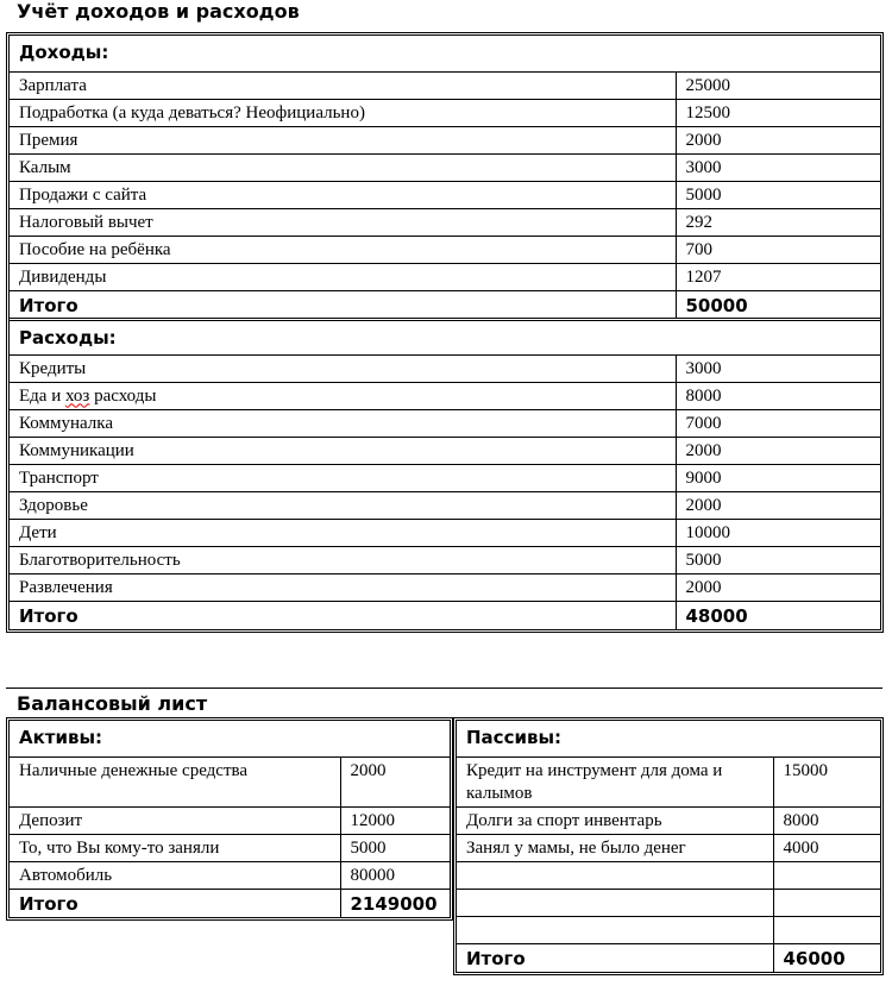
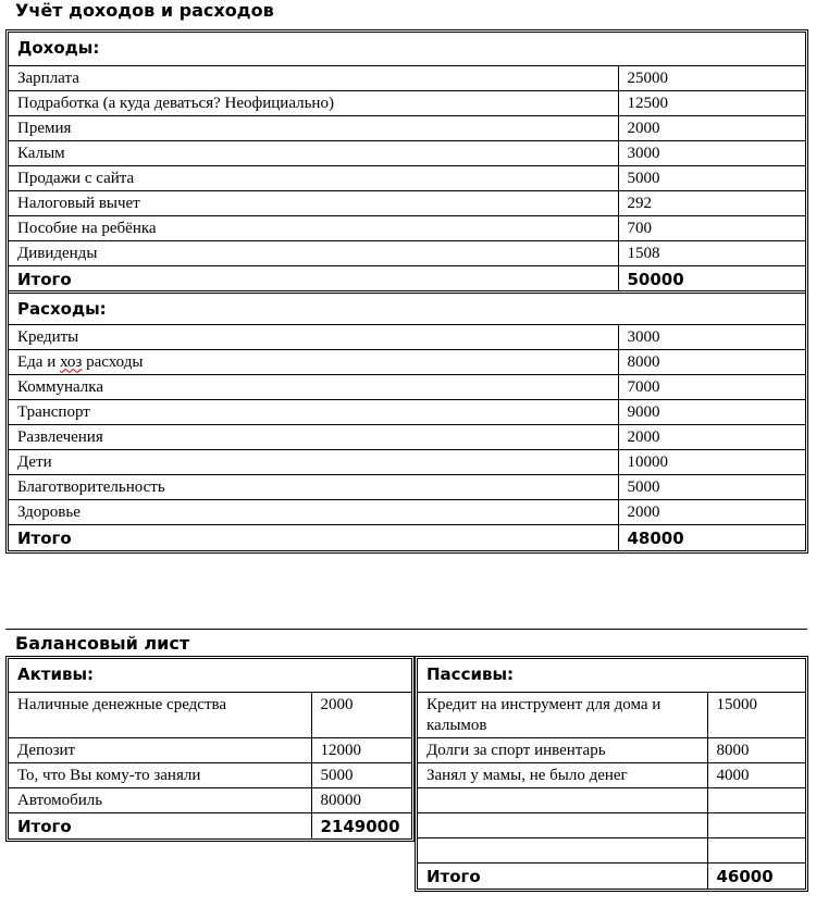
  Учёт доходов и расходов
  Доходы:
  Зарплата	25000
  Подработка (а куда деваться? Неофициально)	12500
  Премия	2000
  Калым	3000
  Продажи с сайта	5000
  Налоговый вычет	292
  Пособие на ребёнка	700
- Дивиденды	1207
+ Дивиденды	1508
  Итого	50000
  Расходы:
  Кредиты	3000
  Еда и хоз расходы	8000
  Коммуналка	7000
- Коммуникации	2000
  Транспорт	9000
- Здоровье	2000
+ Развлечения	2000
  Дети	10000
  Благотворительность	5000
- Развлечения	2000
+ Здоровье	2000
  Итого	48000
  Балансовый лист
  Активы:
  Наличные денежные средства	2000
  Депозит	12000
  То, что Вы кому-то заняли	5000
  Автомобиль	80000
  Итого	2149000
  Пассивы:
  Кредит на инструмент для дома и калымов	15000
  Долги за спорт инвентарь	8000
  Занял у мамы, не было денег	4000
  Итого	46000
